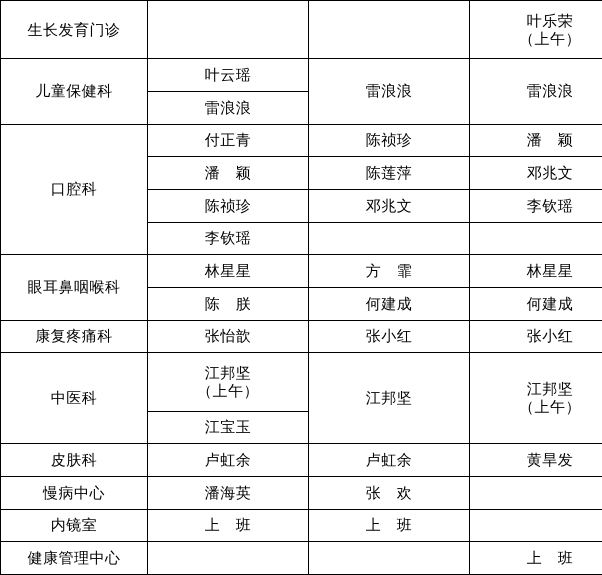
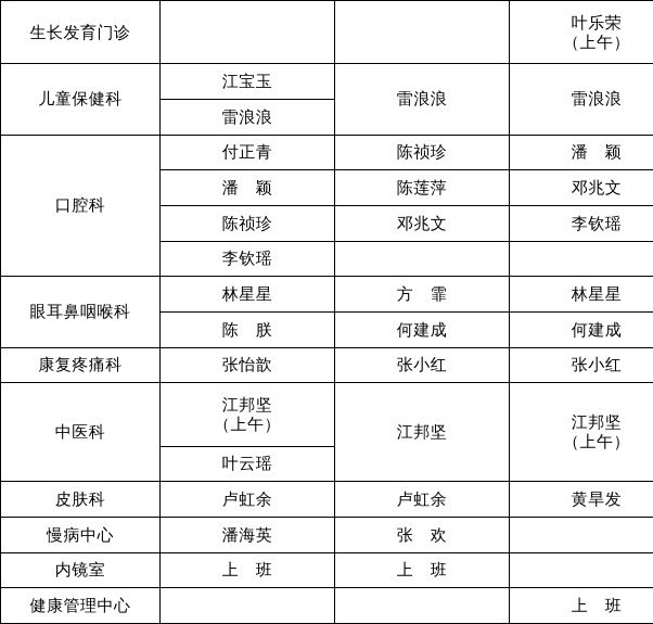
  生长发育门诊			叶乐荣（上午）
- 儿童保健科	叶云瑶	雷浪浪	雷浪浪
+ 儿童保健科	江宝玉	雷浪浪	雷浪浪
  雷浪浪
  口腔科	付正青	陈祯珍	潘 颖
  潘 颖	陈莲萍	邓兆文
  陈祯珍	邓兆文	李钦瑶
  李钦瑶
  眼耳鼻咽喉科	林星星	方 霏	林星星
  陈 朕	何建成	何建成
  康复疼痛科	张怡歆	张小红	张小红
  中医科	江邦坚（上午）	江邦坚	江邦坚（上午）
- 江宝玉
+ 叶云瑶
  皮肤科	卢虹余	卢虹余	黄旱发
  慢病中心	潘海英	张 欢
  内镜室	上 班	上 班
  健康管理中心			上 班
